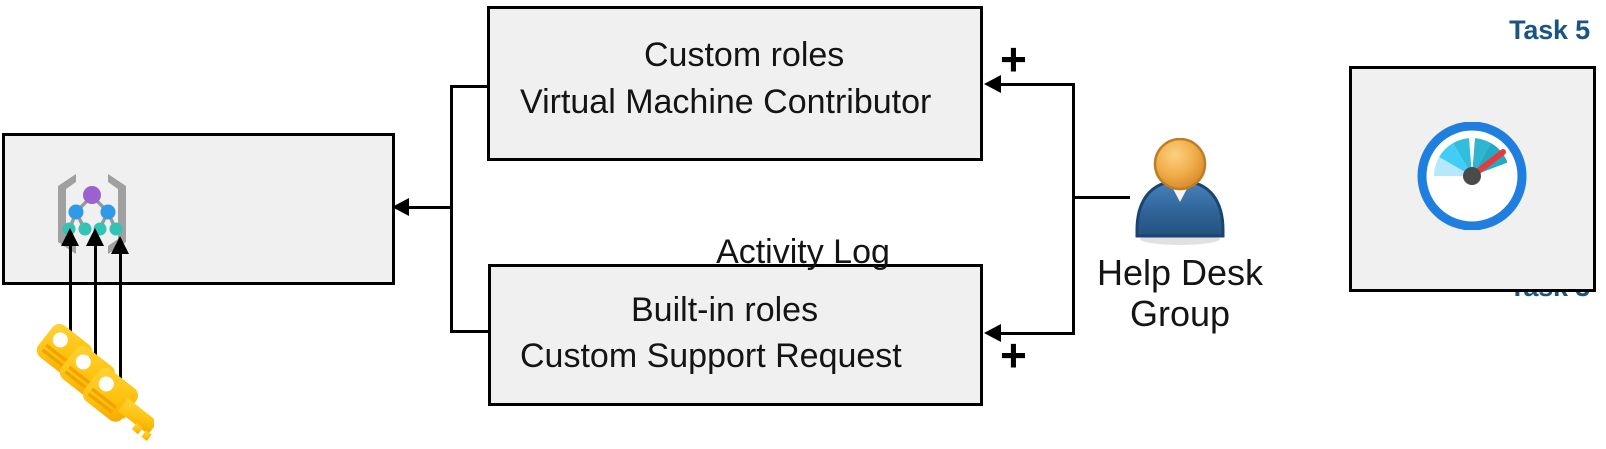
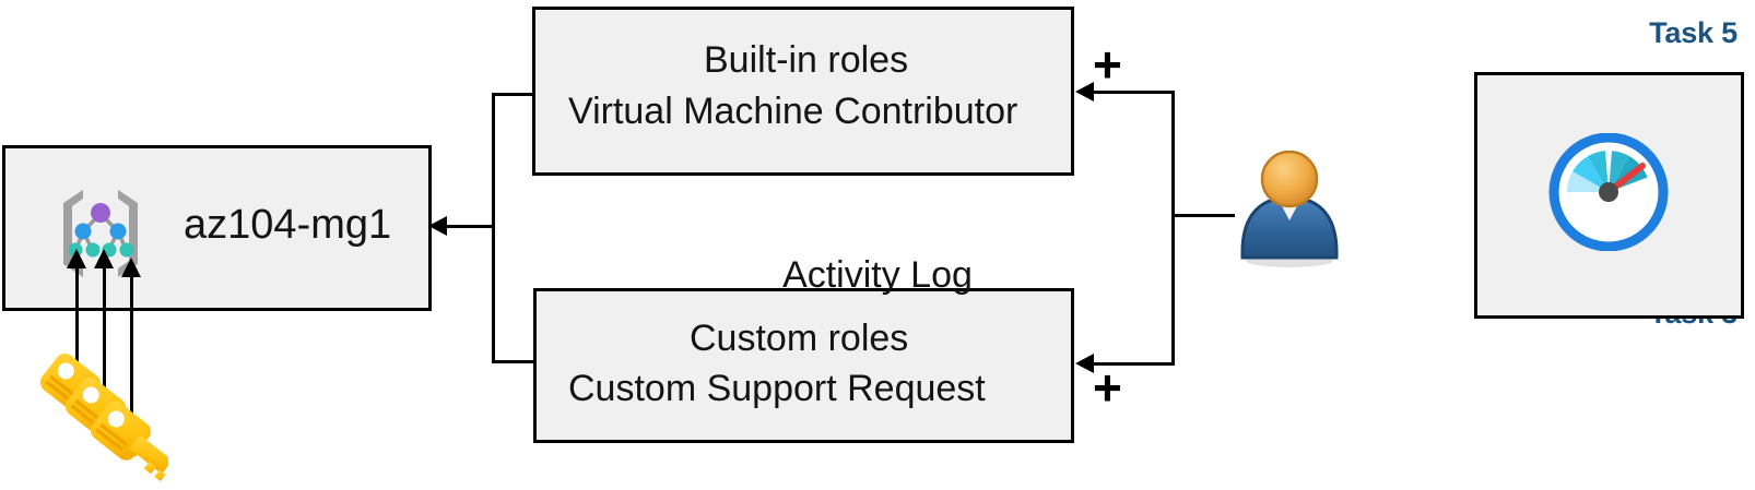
+ az104-mg1
  Task 5
- Custom roles
+ Built-in roles
  Virtual Machine Contributor
- Built-in roles
+ Custom roles
  Custom Support Request
  Activity Log
  +
  +
- Help Desk
- Group
